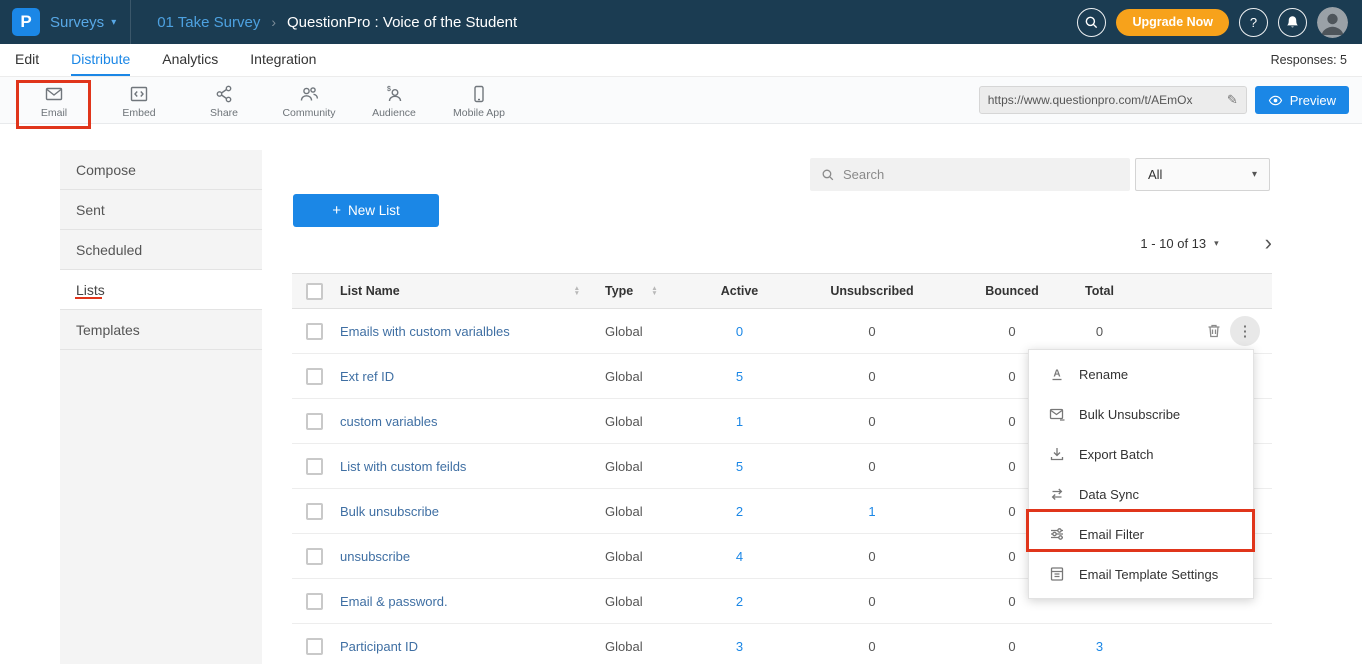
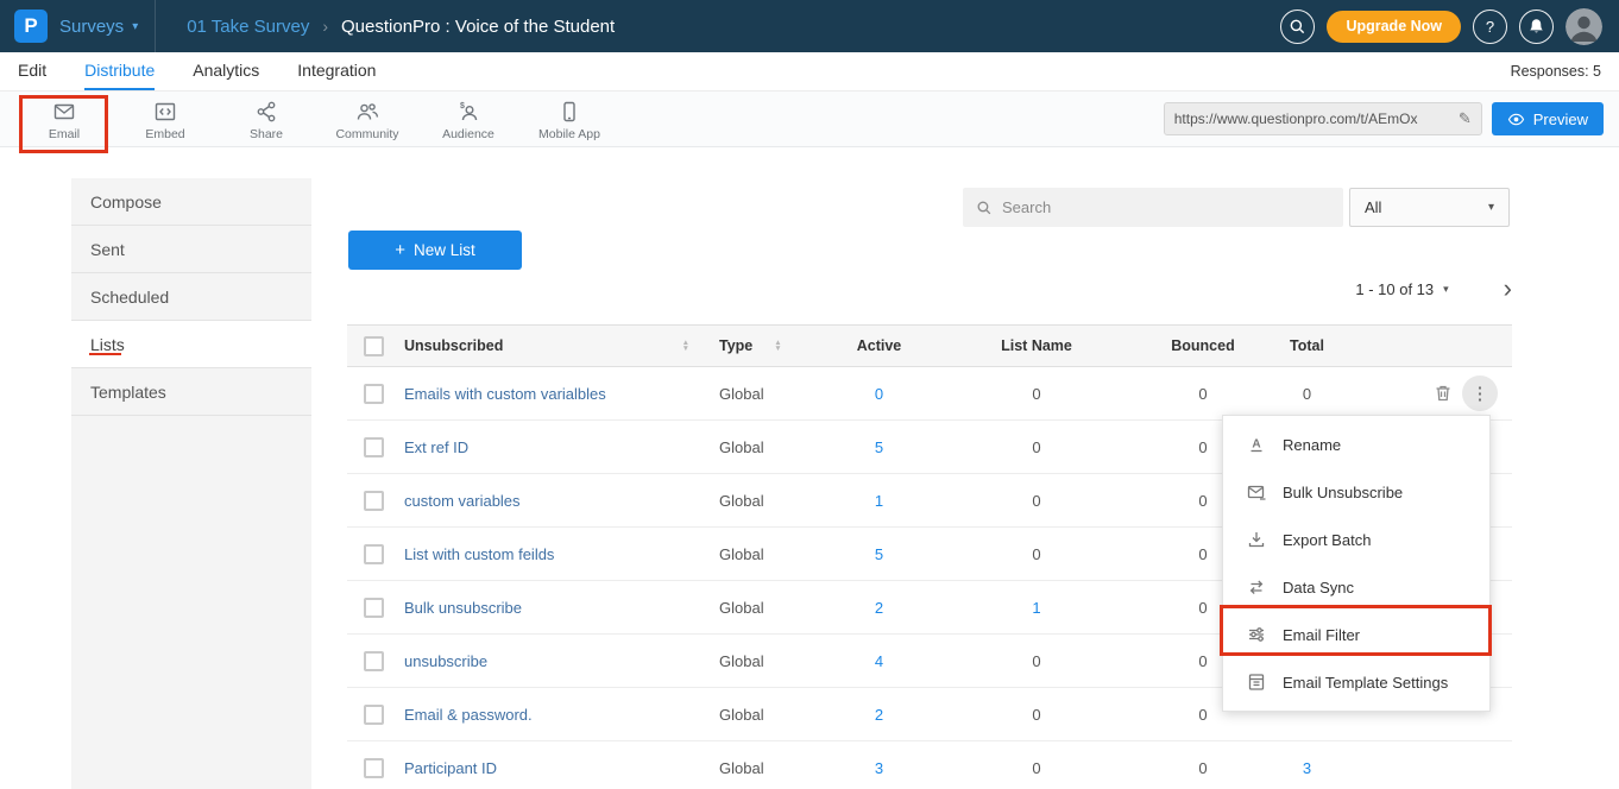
  P
  Surveys
  ▾
  01 Take Survey
  ›
  QuestionPro : Voice of the Student
  Upgrade Now
  ?
  Edit
  Distribute
  Analytics
  Integration
  Responses: 5
  Email
  Embed
  Share
  Community
  Audience
  Mobile App
  https://www.questionpro.com/t/AEmOx
  ✎
  Preview
  Compose
  Sent
  Scheduled
  Lists
  Templates
  Search
  All
  ▾
  +
  New List
  1 - 10 of 13
  ▾
  ›
- List Name
+ Unsubscribed
  Type
  Active
- Unsubscribed
+ List Name
  Bounced
  Total
  Emails with custom varialbles
  Global
  0
  0
  0
  0
  ⋮
  Ext ref ID
  Global
  5
  0
  0
  custom variables
  Global
  1
  0
  0
  List with custom feilds
  Global
  5
  0
  0
  Bulk unsubscribe
  Global
  2
  1
  0
  unsubscribe
  Global
  4
  0
  0
  Email & password.
  Global
  2
  0
  0
  Participant ID
  Global
  3
  0
  0
  3
  A
  Rename
  Bulk Unsubscribe
  Export Batch
  Data Sync
  Email Filter
  Email Template Settings
